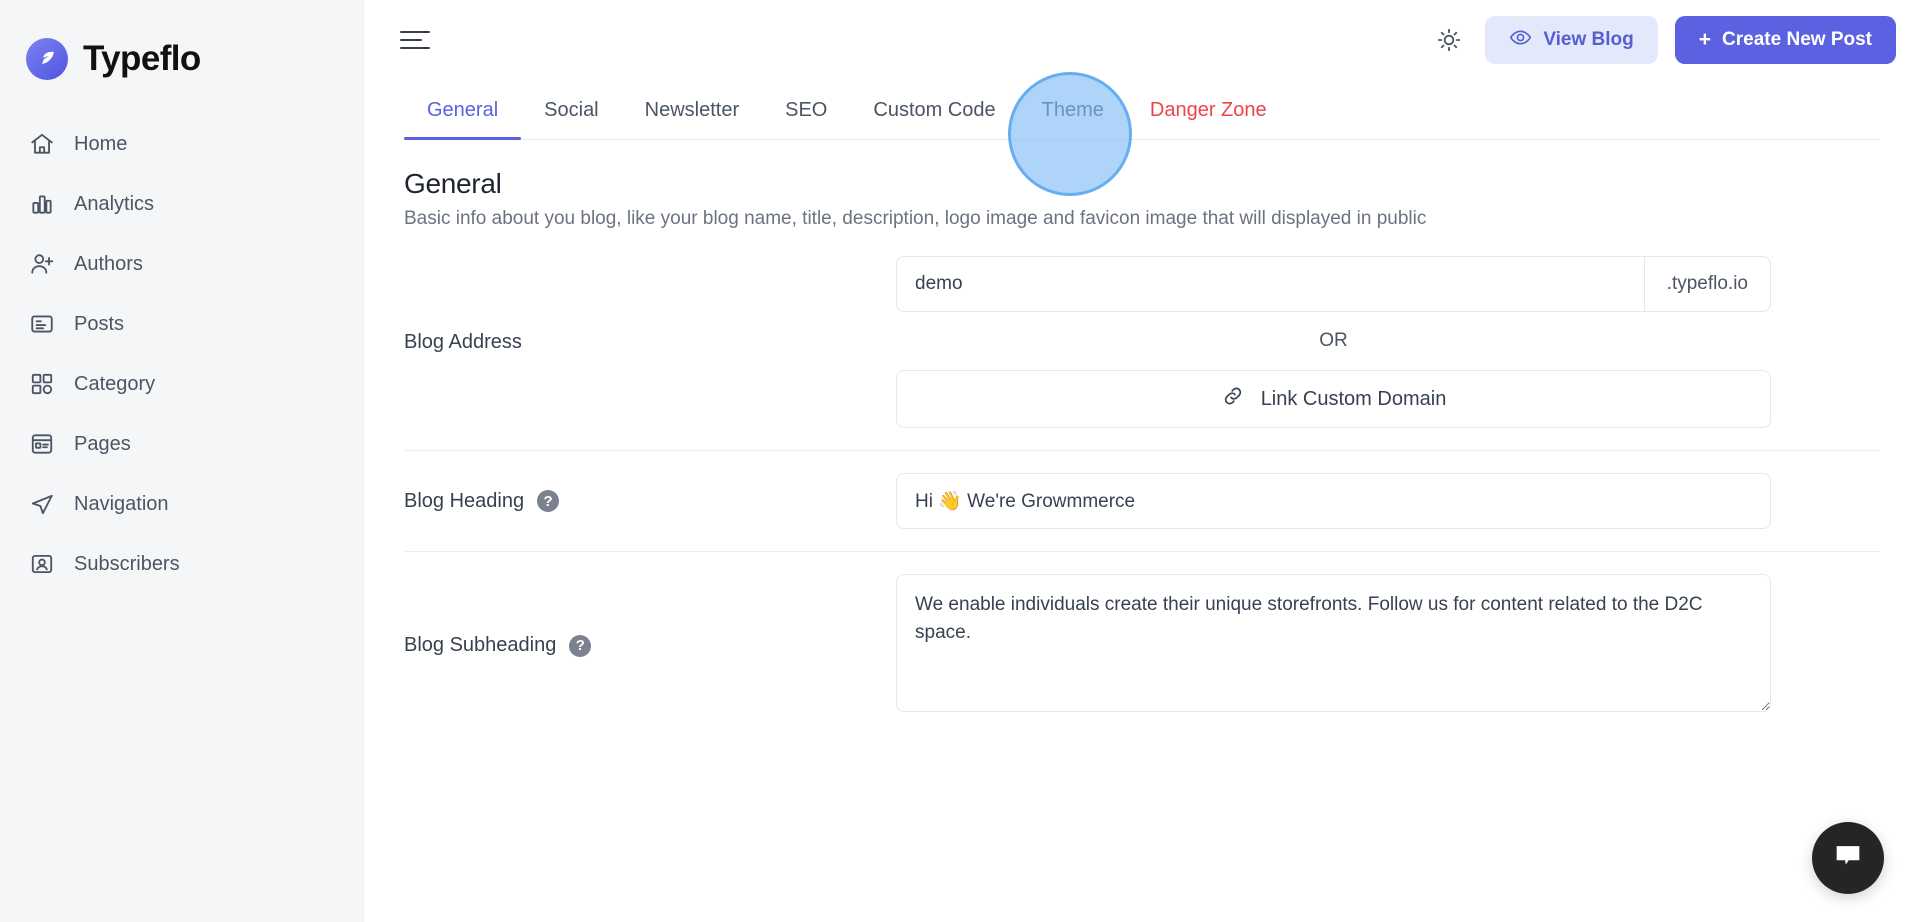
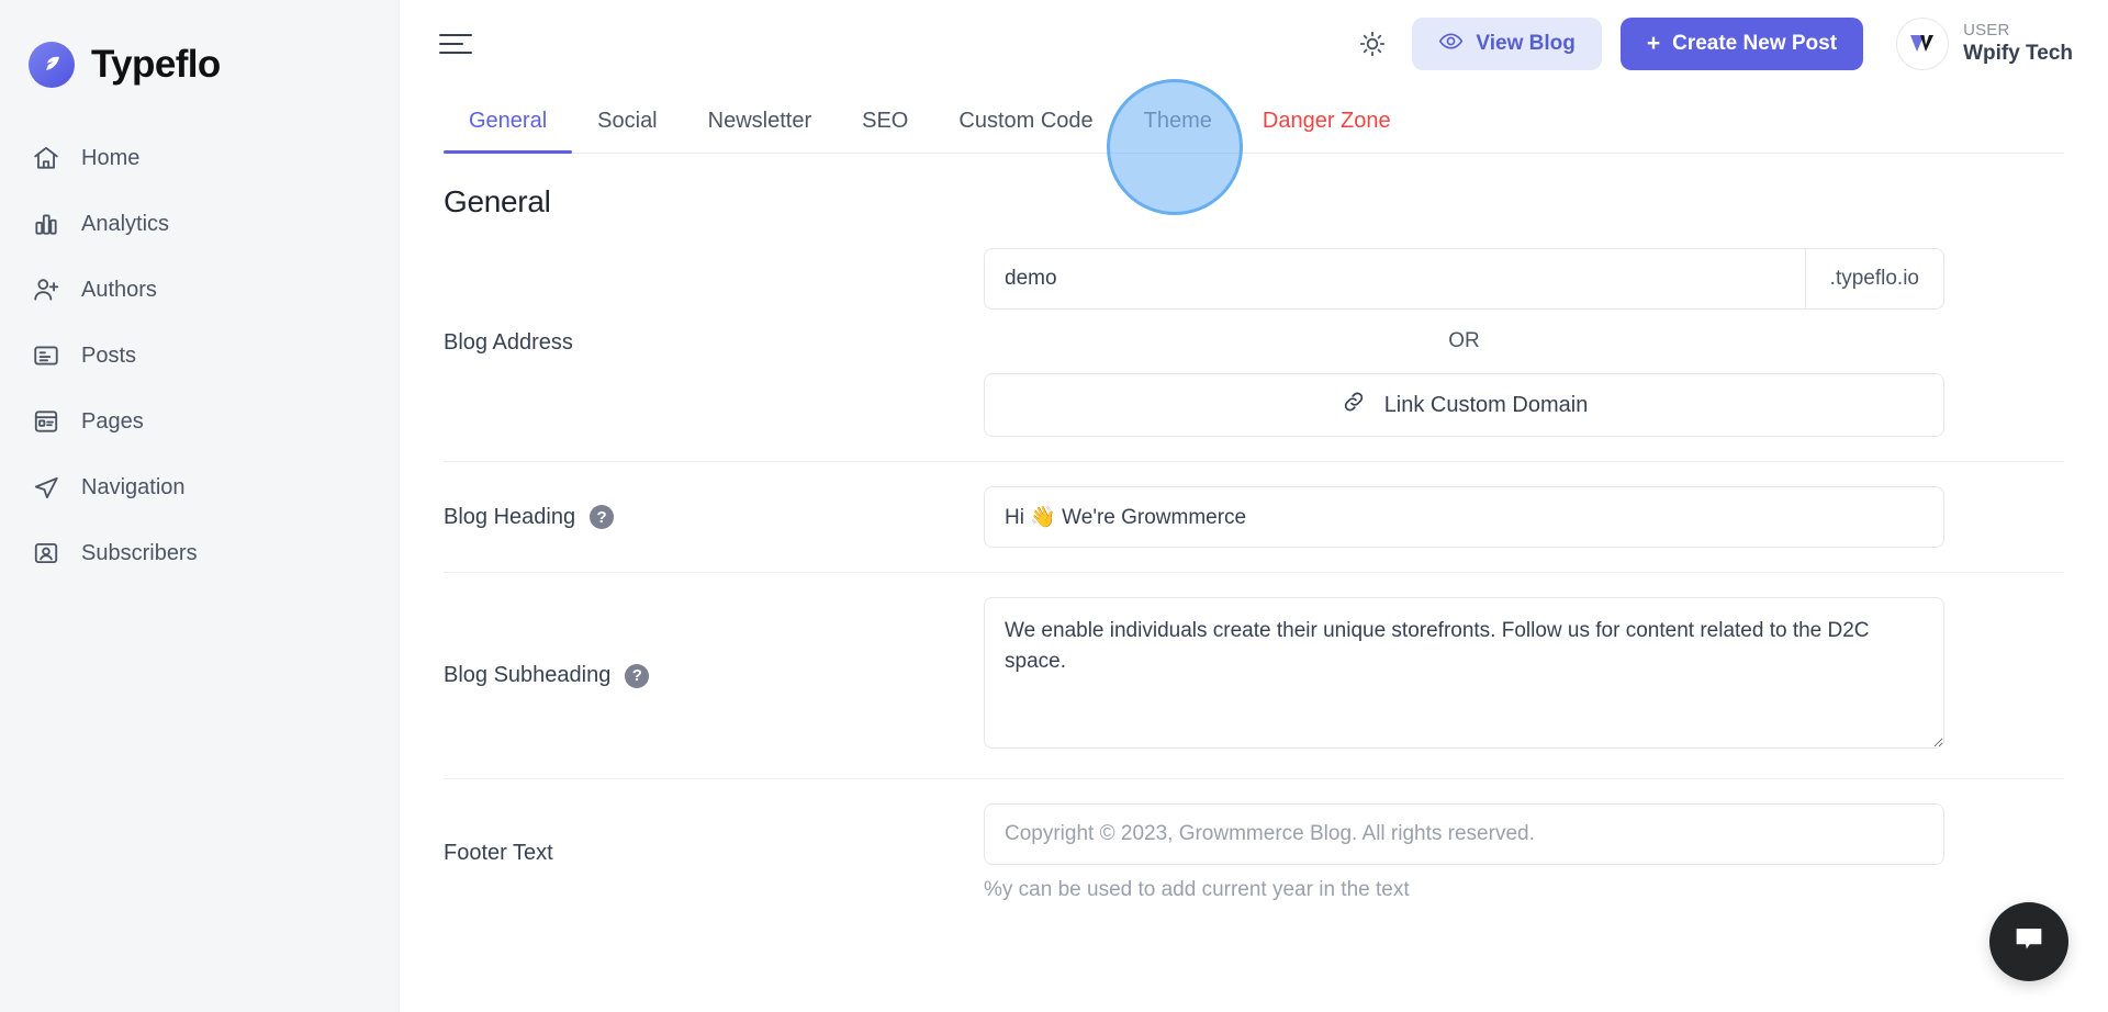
  Typeflo
  Home
  Analytics
  Authors
  Posts
- Category
  Pages
  Navigation
  Subscribers
  View Blog
  +
  Create New Post
+ USER
+ Wpify Tech
  General
  Social
  Newsletter
  SEO
  Custom Code
  Theme
  Danger Zone
  General
- Basic info about you blog, like your blog name, title, description, logo image and favicon image that will displayed in public
  Blog Address
  demo
  .typeflo.io
  OR
  Link Custom Domain
  Blog Heading
  ?
  Hi 👋 We're Growmmerce
  Blog Subheading
  ?
+ Footer Text
+ Copyright © 2023, Growmmerce Blog. All rights reserved.
+ %y can be used to add current year in the text
